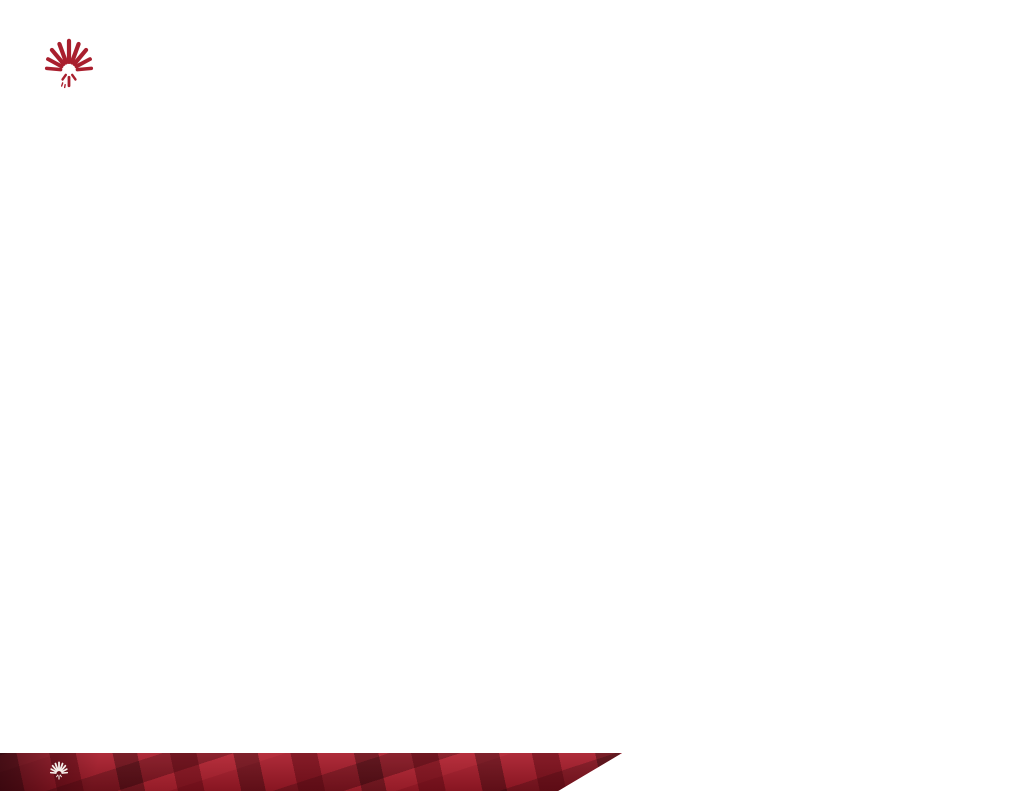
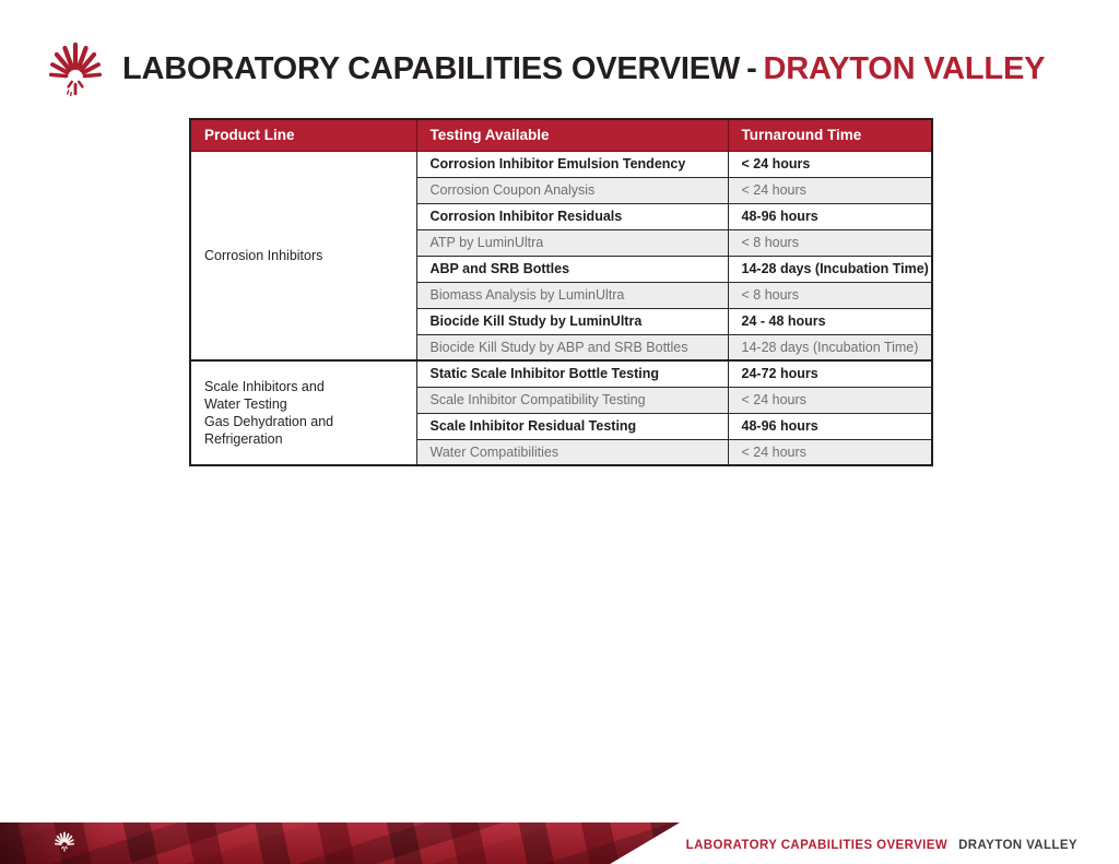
+ LABORATORY CAPABILITIES OVERVIEW - DRAYTON VALLEY
+ Product Line	Testing Available	Turnaround Time
+ Corrosion Inhibitors	Corrosion Inhibitor Emulsion Tendency	< 24 hours
+ Corrosion Coupon Analysis	< 24 hours
+ Corrosion Inhibitor Residuals	48-96 hours
+ ATP by LuminUltra	< 8 hours
+ ABP and SRB Bottles	14-28 days (Incubation Time)
+ Biomass Analysis by LuminUltra	< 8 hours
+ Biocide Kill Study by LuminUltra	24 - 48 hours
+ Biocide Kill Study by ABP and SRB Bottles	14-28 days (Incubation Time)
+ Scale Inhibitors andWater TestingGas Dehydration andRefrigeration	Static Scale Inhibitor Bottle Testing	24-72 hours
+ Scale Inhibitor Compatibility Testing	< 24 hours
+ Scale Inhibitor Residual Testing	48-96 hours
+ Water Compatibilities	< 24 hours
+ LABORATORY CAPABILITIES OVERVIEW DRAYTON VALLEY
